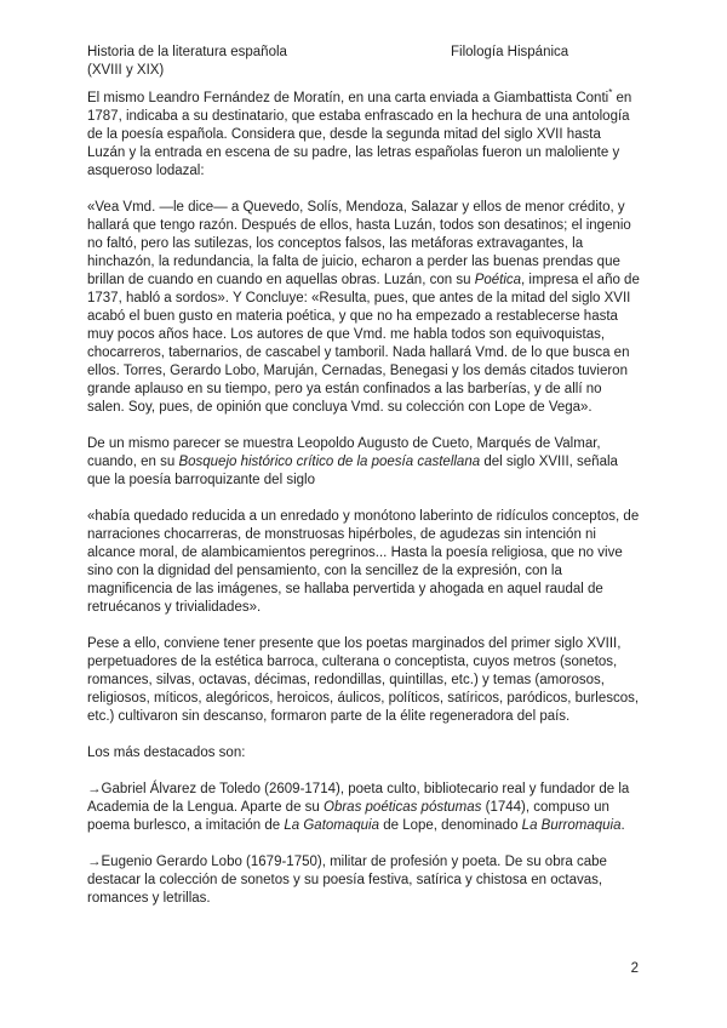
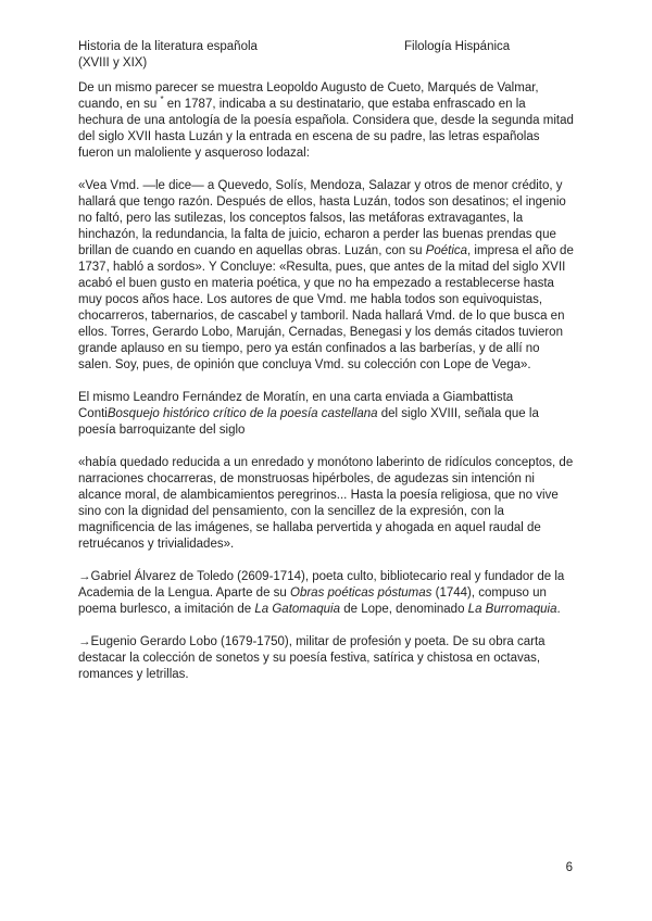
  Historia de la literatura española
  (XVIII y XIX)
  Filología Hispánica
- El mismo Leandro Fernández de Moratín, en una carta enviada a Giambattista Conti* en 1787, indicaba a su destinatario, que estaba enfrascado en la hechura de una antología de la poesía española. Considera que, desde la segunda mitad del siglo XVII hasta Luzán y la entrada en escena de su padre, las letras españolas fueron un maloliente y asqueroso lodazal:
+ De un mismo parecer se muestra Leopoldo Augusto de Cueto, Marqués de Valmar, cuando, en su * en 1787, indicaba a su destinatario, que estaba enfrascado en la hechura de una antología de la poesía española. Considera que, desde la segunda mitad del siglo XVII hasta Luzán y la entrada en escena de su padre, las letras españolas fueron un maloliente y asqueroso lodazal:
- «Vea Vmd. —le dice— a Quevedo, Solís, Mendoza, Salazar y ellos de menor crédito, y hallará que tengo razón. Después de ellos, hasta Luzán, todos son desatinos; el ingenio no faltó, pero las sutilezas, los conceptos falsos, las metáforas extravagantes, la hinchazón, la redundancia, la falta de juicio, echaron a perder las buenas prendas que brillan de cuando en cuando en aquellas obras. Luzán, con su Poética, impresa el año de 1737, habló a sordos». Y Concluye: «Resulta, pues, que antes de la mitad del siglo XVII acabó el buen gusto en materia poética, y que no ha empezado a restablecerse hasta muy pocos años hace. Los autores de que Vmd. me habla todos son equivoquistas, chocarreros, tabernarios, de cascabel y tamboril. Nada hallará Vmd. de lo que busca en ellos. Torres, Gerardo Lobo, Maruján, Cernadas, Benegasi y los demás citados tuvieron grande aplauso en su tiempo, pero ya están confinados a las barberías, y de allí no salen. Soy, pues, de opinión que concluya Vmd. su colección con Lope de Vega».
+ «Vea Vmd. —le dice— a Quevedo, Solís, Mendoza, Salazar y otros de menor crédito, y hallará que tengo razón. Después de ellos, hasta Luzán, todos son desatinos; el ingenio no faltó, pero las sutilezas, los conceptos falsos, las metáforas extravagantes, la hinchazón, la redundancia, la falta de juicio, echaron a perder las buenas prendas que brillan de cuando en cuando en aquellas obras. Luzán, con su Poética, impresa el año de 1737, habló a sordos». Y Concluye: «Resulta, pues, que antes de la mitad del siglo XVII acabó el buen gusto en materia poética, y que no ha empezado a restablecerse hasta muy pocos años hace. Los autores de que Vmd. me habla todos son equivoquistas, chocarreros, tabernarios, de cascabel y tamboril. Nada hallará Vmd. de lo que busca en ellos. Torres, Gerardo Lobo, Maruján, Cernadas, Benegasi y los demás citados tuvieron grande aplauso en su tiempo, pero ya están confinados a las barberías, y de allí no salen. Soy, pues, de opinión que concluya Vmd. su colección con Lope de Vega».
- De un mismo parecer se muestra Leopoldo Augusto de Cueto, Marqués de Valmar, cuando, en su Bosquejo histórico crítico de la poesía castellana del siglo XVIII, señala que la poesía barroquizante del siglo
+ El mismo Leandro Fernández de Moratín, en una carta enviada a Giambattista ContiBosquejo histórico crítico de la poesía castellana del siglo XVIII, señala que la poesía barroquizante del siglo
  «había quedado reducida a un enredado y monótono laberinto de ridículos conceptos, de narraciones chocarreras, de monstruosas hipérboles, de agudezas sin intención ni alcance moral, de alambicamientos peregrinos... Hasta la poesía religiosa, que no vive sino con la dignidad del pensamiento, con la sencillez de la expresión, con la magnificencia de las imágenes, se hallaba pervertida y ahogada en aquel raudal de retruécanos y trivialidades».
- Pese a ello, conviene tener presente que los poetas marginados del primer siglo XVIII, perpetuadores de la estética barroca, culterana o conceptista, cuyos metros (sonetos, romances, silvas, octavas, décimas, redondillas, quintillas, etc.) y temas (amorosos, religiosos, míticos, alegóricos, heroicos, áulicos, políticos, satíricos, paródicos, burlescos, etc.) cultivaron sin descanso, formaron parte de la élite regeneradora del país.
- Los más destacados son:
  →Gabriel Álvarez de Toledo (2609-1714), poeta culto, bibliotecario real y fundador de la Academia de la Lengua. Aparte de su Obras poéticas póstumas (1744), compuso un poema burlesco, a imitación de La Gatomaquia de Lope, denominado La Burromaquia.
- →Eugenio Gerardo Lobo (1679-1750), militar de profesión y poeta. De su obra cabe destacar la colección de sonetos y su poesía festiva, satírica y chistosa en octavas, romances y letrillas.
+ →Eugenio Gerardo Lobo (1679-1750), militar de profesión y poeta. De su obra carta destacar la colección de sonetos y su poesía festiva, satírica y chistosa en octavas, romances y letrillas.
- 2
+ 6
